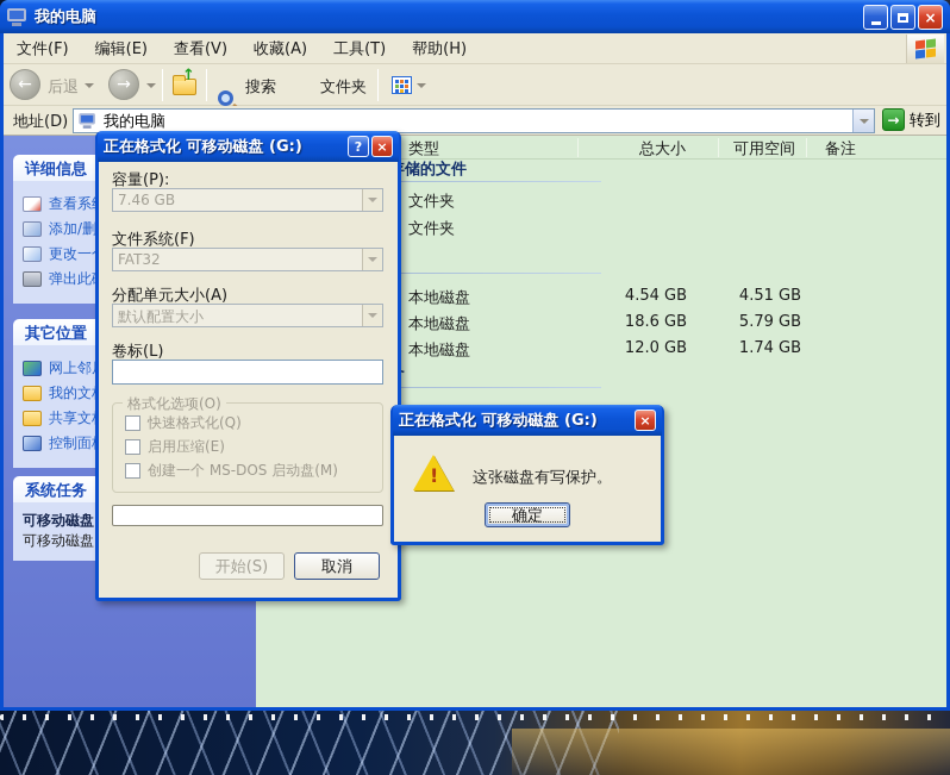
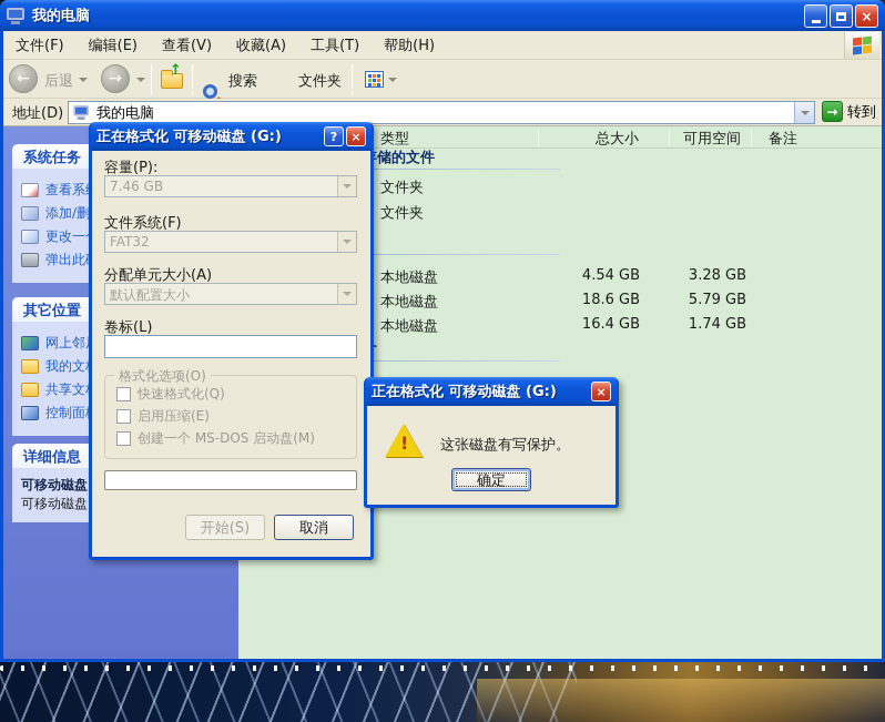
  我的电脑
  ×
  文件(F)
  编辑(E)
  查看(V)
  收藏(A)
  工具(T)
  帮助(H)
  ←
  后退
  →
  ↑
  搜索
  文件夹
  地址(D)
  我的电脑
  →
  转到
- 详细信息
+ 系统任务
  其它位置
  网上邻
  我的文
  共享文
  控制面
- 系统任务
+ 详细信息
  可移动磁盘
  类型
  总大小
  可用空间
  备注
  文件夹
  文件夹
  本地磁盘
  4.54 GB
- 4.51 GB
+ 3.28 GB
  本地磁盘
  18.6 GB
  5.79 GB
  本地磁盘
- 12.0 GB
+ 16.4 GB
  1.74 GB
  正在格式化 可移动磁盘 (G:)
  ?
  ×
  容量(P):
  7.46 GB
  文件系统(F)
  FAT32
  分配单元大小(A)
  默认配置大小
  卷标(L)
  格式化选项(O)
  快速格式化(Q)
  启用压缩(E)
  创建一个 MS-DOS 启动盘(M)
  开始(S)
  取消
  正在格式化 可移动磁盘 (G:)
  ×
  !
  这张磁盘有写保护。
  确定
